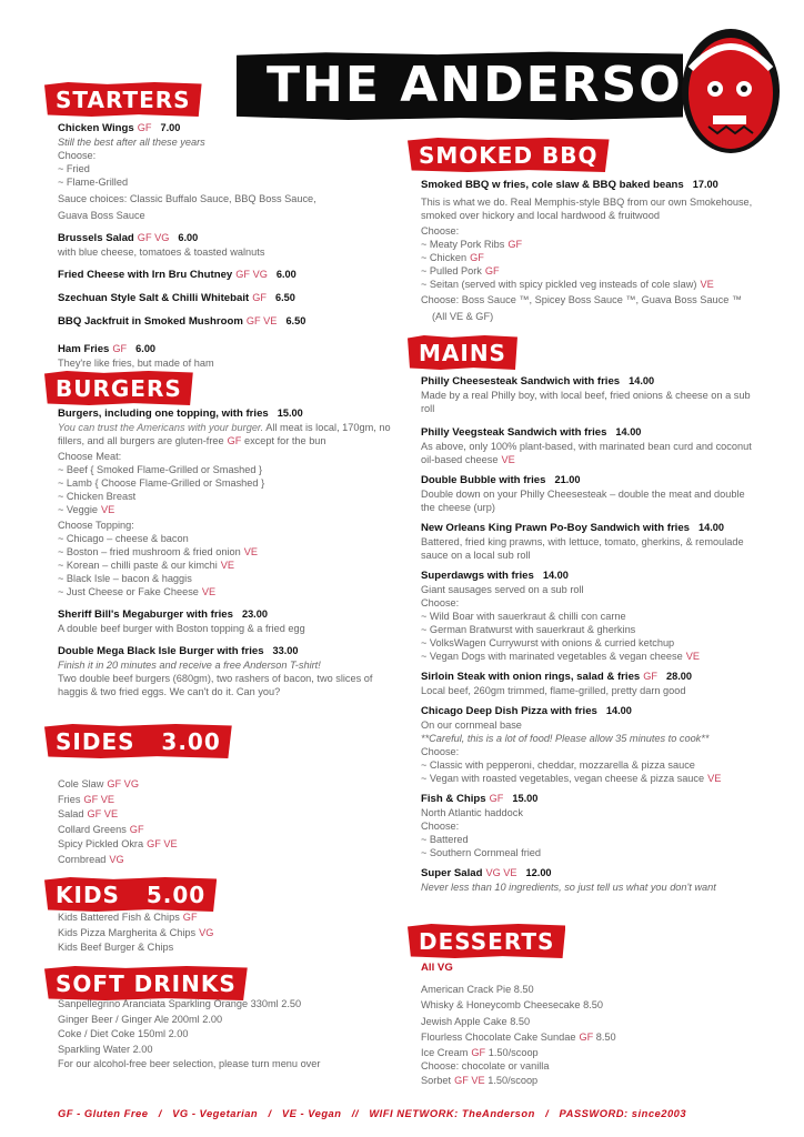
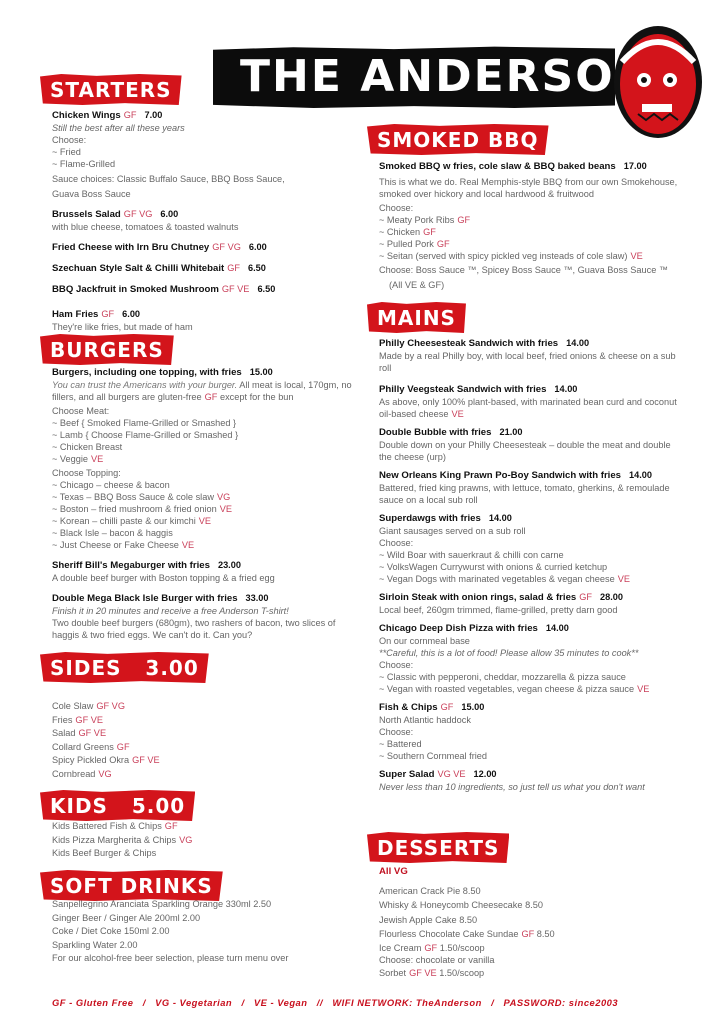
  THE ANDERSO
  STARTERS
  Chicken Wings GF 7.00
  Still the best after all these years
  Choose:
  ~ Fried
  ~ Flame-Grilled
  Sauce choices: Classic Buffalo Sauce, BBQ Boss Sauce,
  Guava Boss Sauce
  Brussels Salad GF VG 6.00
  with blue cheese, tomatoes & toasted walnuts
  Fried Cheese with Irn Bru Chutney GF VG 6.00
  Szechuan Style Salt & Chilli Whitebait GF 6.50
  BBQ Jackfruit in Smoked Mushroom GF VE 6.50
  Ham Fries GF 6.00
  They're like fries, but made of ham
  BURGERS
  Burgers, including one topping, with fries 15.00
  You can trust the Americans with your burger. All meat is local, 170gm, no fillers, and all burgers are gluten-free GF except for the bun
  Choose Meat:
  ~ Beef { Smoked Flame-Grilled or Smashed }
  ~ Lamb { Choose Flame-Grilled or Smashed }
  ~ Chicken Breast
  ~ Veggie VE
  Choose Topping:
  ~ Chicago – cheese & bacon
+ ~ Texas – BBQ Boss Sauce & cole slaw VG
  ~ Boston – fried mushroom & fried onion VE
  ~ Korean – chilli paste & our kimchi VE
  ~ Black Isle – bacon & haggis
  ~ Just Cheese or Fake Cheese VE
  Sheriff Bill's Megaburger with fries 23.00
  A double beef burger with Boston topping & a fried egg
  Double Mega Black Isle Burger with fries 33.00
  Finish it in 20 minutes and receive a free Anderson T-shirt!
  Two double beef burgers (680gm), two rashers of bacon, two slices of haggis & two fried eggs. We can't do it. Can you?
  SIDES 3.00
  Cole Slaw GF VG
  Fries GF VE
  Salad GF VE
  Collard Greens GF
  Spicy Pickled Okra GF VE
  Cornbread VG
  KIDS 5.00
  Kids Battered Fish & Chips GF
  Kids Pizza Margherita & Chips VG
  Kids Beef Burger & Chips
  SOFT DRINKS
  Sanpellegrino Aranciata Sparkling Orange 330ml 2.50
  Ginger Beer / Ginger Ale 200ml 2.00
  Coke / Diet Coke 150ml 2.00
  Sparkling Water 2.00
  For our alcohol-free beer selection, please turn menu over
  SMOKED BBQ
  Smoked BBQ w fries, cole slaw & BBQ baked beans 17.00
  This is what we do. Real Memphis-style BBQ from our own Smokehouse, smoked over hickory and local hardwood & fruitwood
  Choose:
  ~ Meaty Pork Ribs GF
  ~ Chicken GF
  ~ Pulled Pork GF
  ~ Seitan (served with spicy pickled veg insteads of cole slaw) VE
  Choose: Boss Sauce ™, Spicey Boss Sauce ™, Guava Boss Sauce ™
  (All VE & GF)
  MAINS
  Philly Cheesesteak Sandwich with fries 14.00
  Made by a real Philly boy, with local beef, fried onions & cheese on a sub roll
  Philly Veegsteak Sandwich with fries 14.00
  As above, only 100% plant-based, with marinated bean curd and coconut oil-based cheese VE
  Double Bubble with fries 21.00
  Double down on your Philly Cheesesteak – double the meat and double the cheese (urp)
  New Orleans King Prawn Po-Boy Sandwich with fries 14.00
  Battered, fried king prawns, with lettuce, tomato, gherkins, & remoulade sauce on a local sub roll
  Superdawgs with fries 14.00
  Giant sausages served on a sub roll
  Choose:
  ~ Wild Boar with sauerkraut & chilli con carne
- ~ German Bratwurst with sauerkraut & gherkins
  ~ VolksWagen Currywurst with onions & curried ketchup
  ~ Vegan Dogs with marinated vegetables & vegan cheese VE
  Sirloin Steak with onion rings, salad & fries GF 28.00
  Local beef, 260gm trimmed, flame-grilled, pretty darn good
  Chicago Deep Dish Pizza with fries 14.00
  On our cornmeal base
  **Careful, this is a lot of food! Please allow 35 minutes to cook**
  Choose:
  ~ Classic with pepperoni, cheddar, mozzarella & pizza sauce
  ~ Vegan with roasted vegetables, vegan cheese & pizza sauce VE
  Fish & Chips GF 15.00
  North Atlantic haddock
  Choose:
  ~ Battered
  ~ Southern Cornmeal fried
  Super Salad VG VE 12.00
  Never less than 10 ingredients, so just tell us what you don't want
  DESSERTS
  All VG
  American Crack Pie 8.50
  Whisky & Honeycomb Cheesecake 8.50
  Jewish Apple Cake 8.50
  Flourless Chocolate Cake Sundae GF 8.50
  Ice Cream GF 1.50/scoop
  Choose: chocolate or vanilla
  Sorbet GF VE 1.50/scoop
  GF - Gluten Free / VG - Vegetarian / VE - Vegan // WIFI NETWORK: TheAnderson / PASSWORD: since2003
